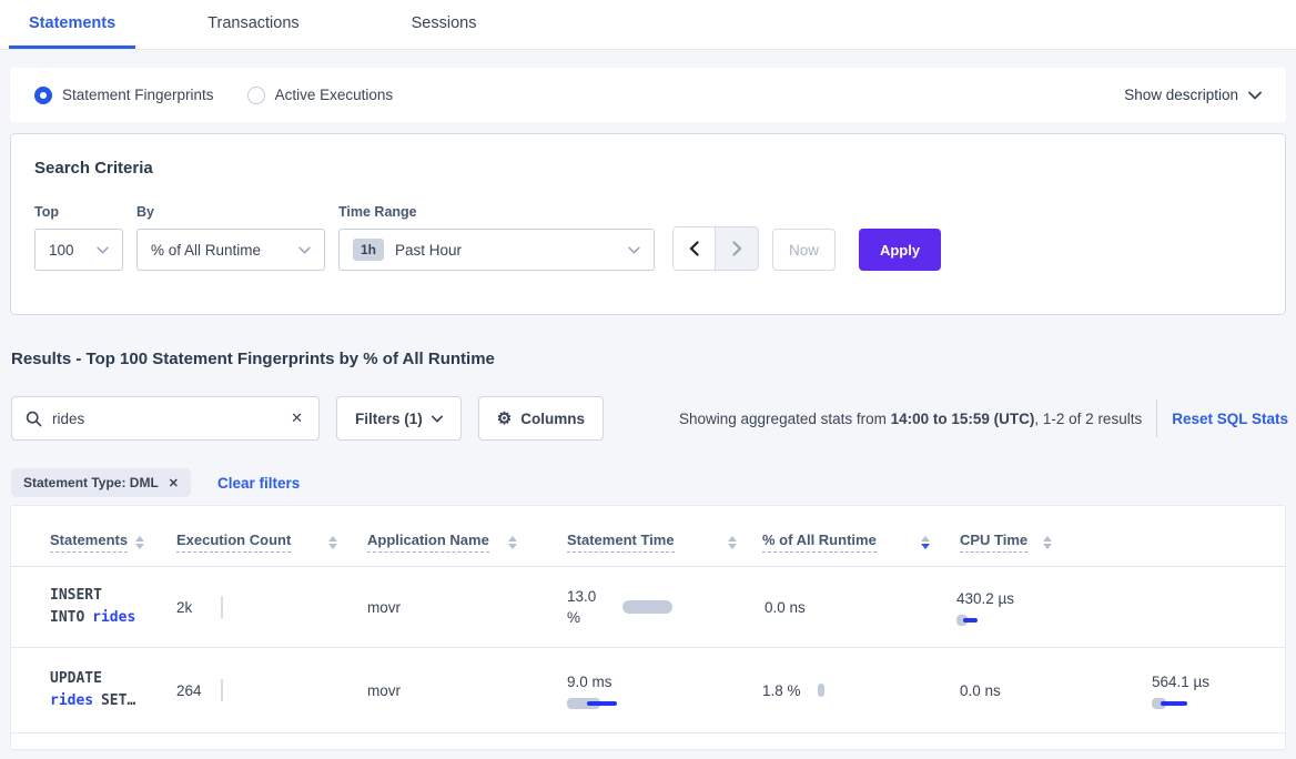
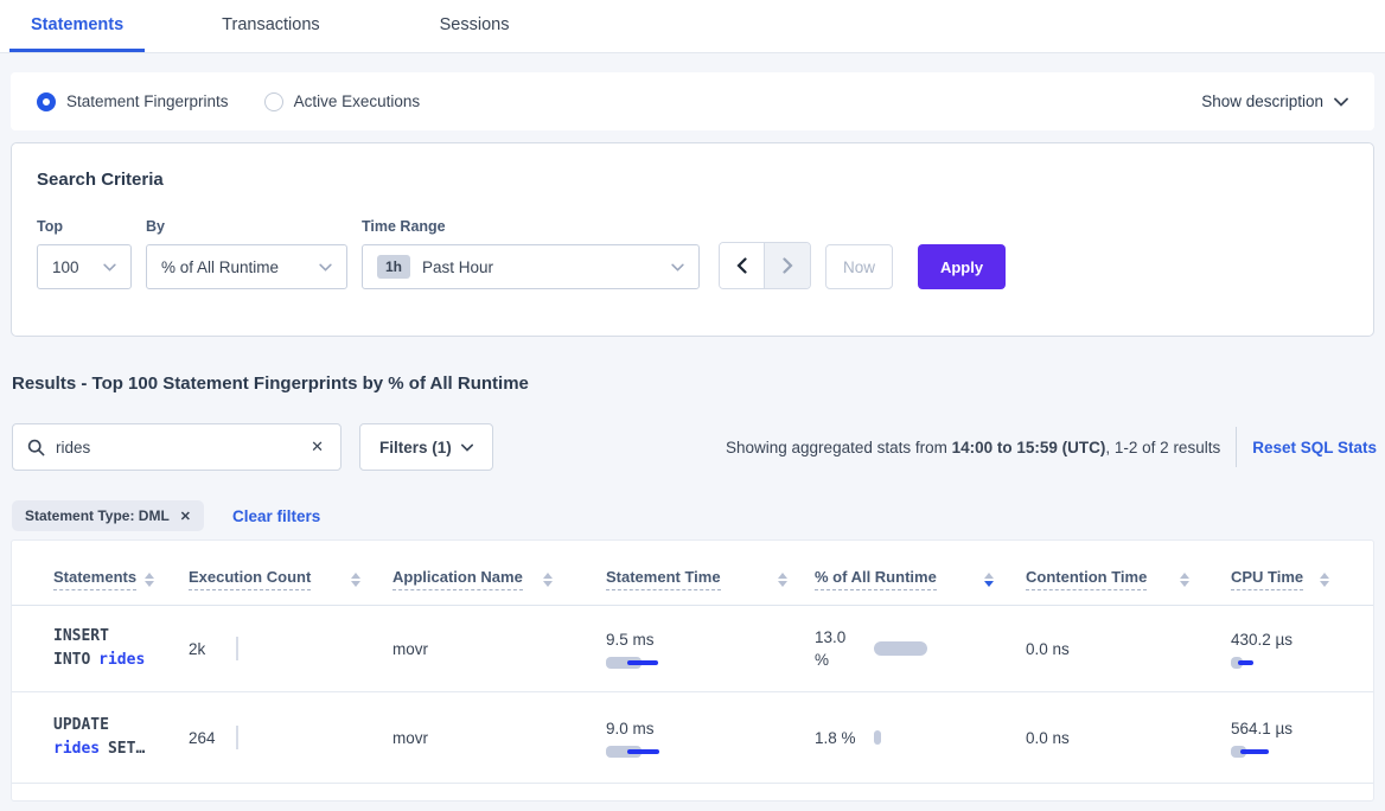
  Statements
  Transactions
  Sessions
  Statement Fingerprints
  Active Executions
  Show description
  Search Criteria
  Top
  100
  By
  % of All Runtime
  Time Range
  1h
  Past Hour
  Now
  Apply
  Results - Top 100 Statement Fingerprints by % of All Runtime
  rides
  ✕
  Filters (1)
- ⚙
- Columns
  Showing aggregated stats from 14:00 to 15:59 (UTC), 1-2 of 2 results
  Reset SQL Stats
  Statement Type: DML
  ✕
  Clear filters
  Statements
  Execution Count
  Application Name
  Statement Time
  % of All Runtime
+ Contention Time
  CPU Time
  INSERT INTO rides
  2k
  movr
+ 9.5 ms
  13.0 %
  0.0 ns
  430.2 µs
  UPDATE rides SET…
  264
  movr
  9.0 ms
  1.8 %
  0.0 ns
  564.1 µs
